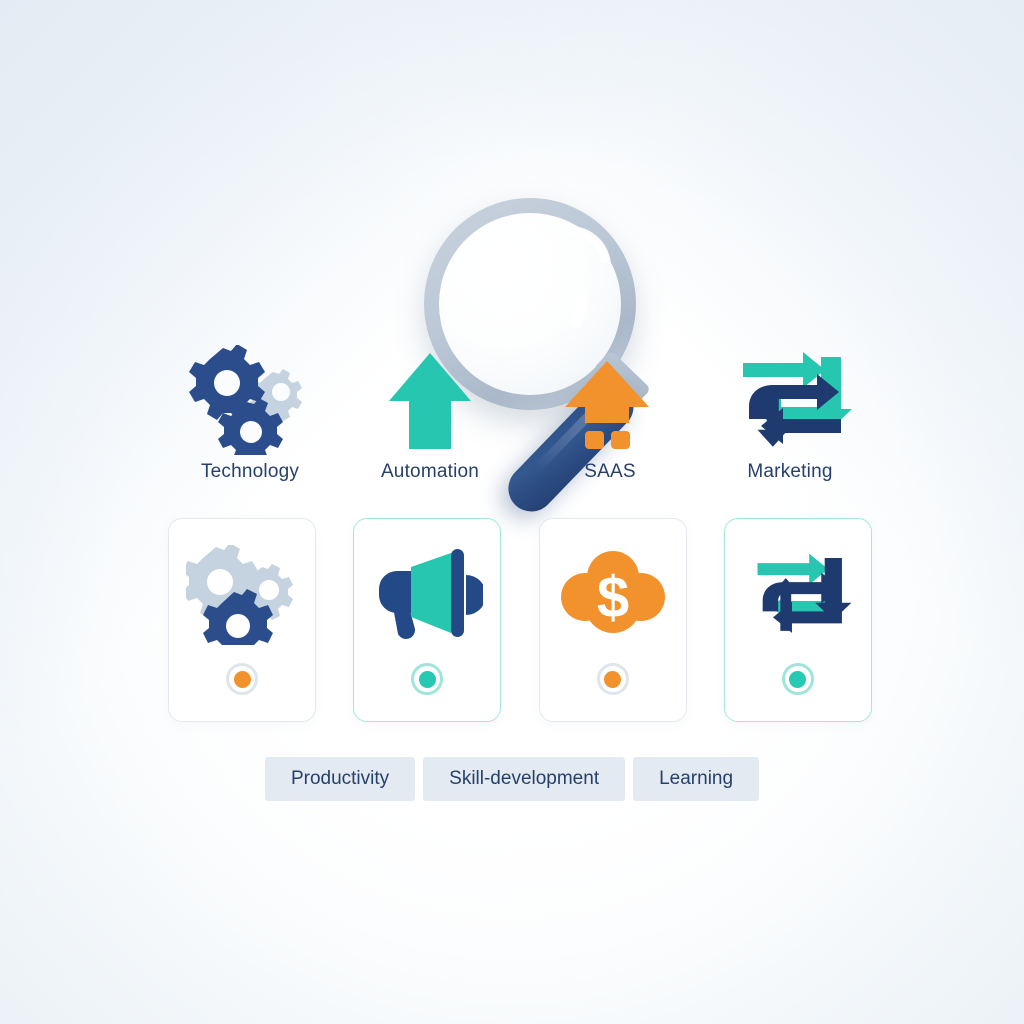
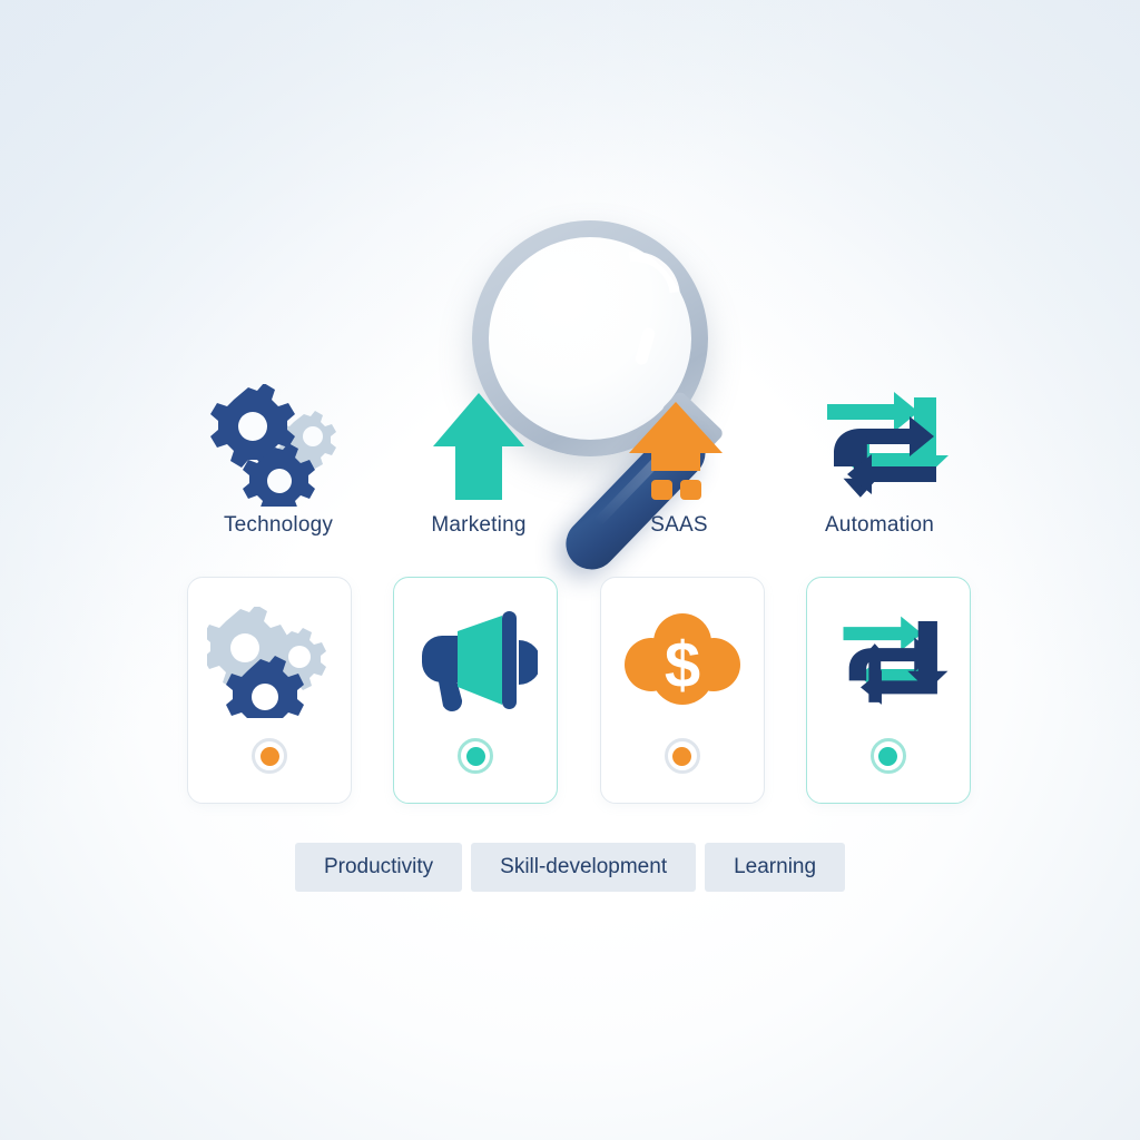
  Technology
- Automation
+ Marketing
  SAAS
- Marketing
+ Automation
  $
  Productivity
  Skill-development
  Learning
